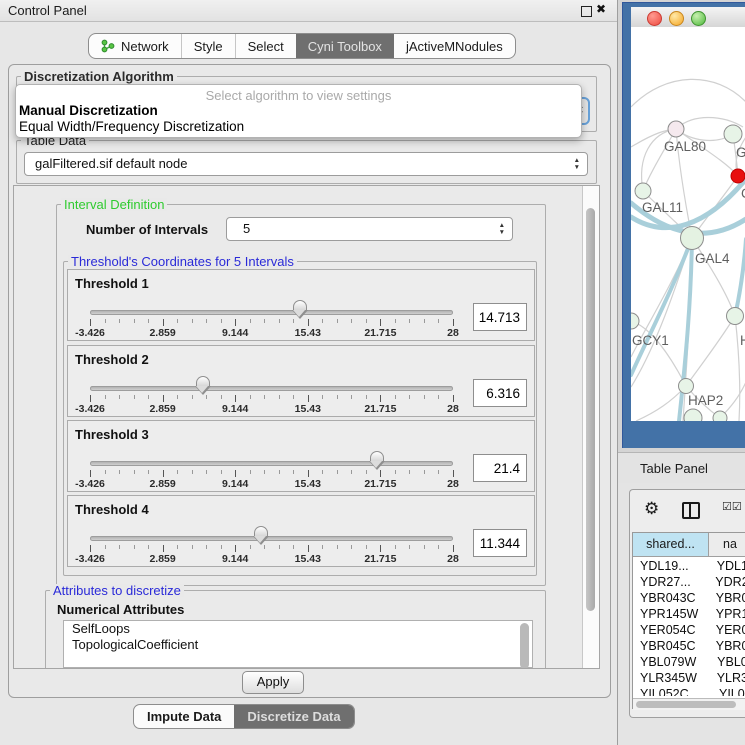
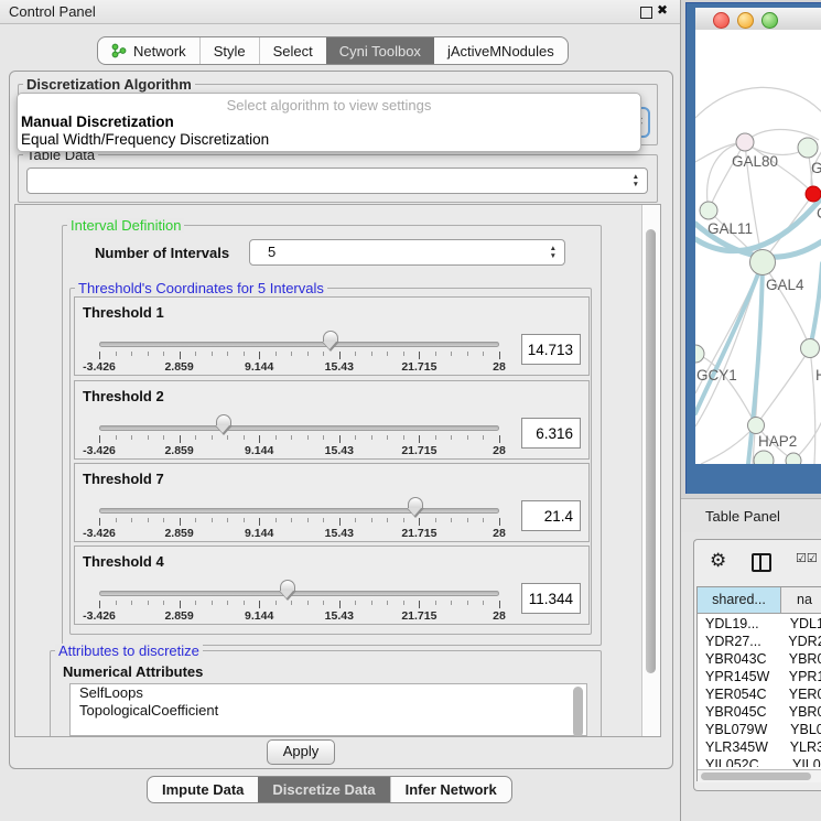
  Control Panel
  ✖
  Network
  Style
  Select
  Cyni Toolbox
  jActiveMNodules
  Discretization Algorithm
  Select algorithm to view settings
  Manual Discretization
  Equal Width/Frequency Discretization
  Table Data
- galFiltered.sif default node
  Interval Definition
  Number of Intervals
  5
  Threshold's Coordinates for 5 Intervals
  Threshold 1
  -3.426
  2.859
  9.144
  15.43
  21.715
  28
  14.713
  Threshold 2
  -3.426
  2.859
  9.144
  15.43
  21.715
  28
  6.316
- Threshold 3
+ Threshold 7
  -3.426
  2.859
  9.144
  15.43
  21.715
  28
  21.4
  Threshold 4
  -3.426
  2.859
  9.144
  15.43
  21.715
  28
  11.344
  Attributes to discretize
  Numerical Attributes
  SelfLoops
  TopologicalCoefficient
  Apply
  Impute Data
  Discretize Data
+ Infer Network
  GAL80
  GAL11
  GAL4
  GCY1
  HAP2
  Table Panel
  ⚙
  ☑☑
  shared...
  na
  YDL19...
  YDL1
  YDR27...
  YDR
  YBR043C
  YBR
  YPR145W
  YPR
  YER054C
  YER
  YBR045C
  YBR
  YBL079W
  YBL0
  YLR345W
  YLR3
  YIL052C
  YIL0
